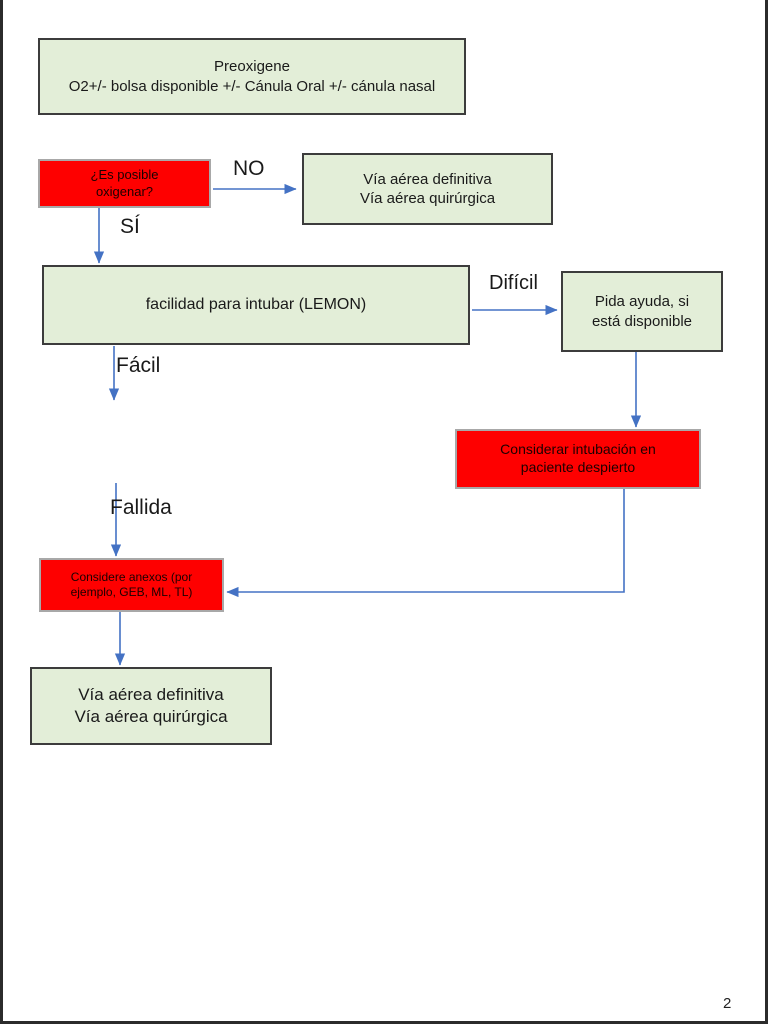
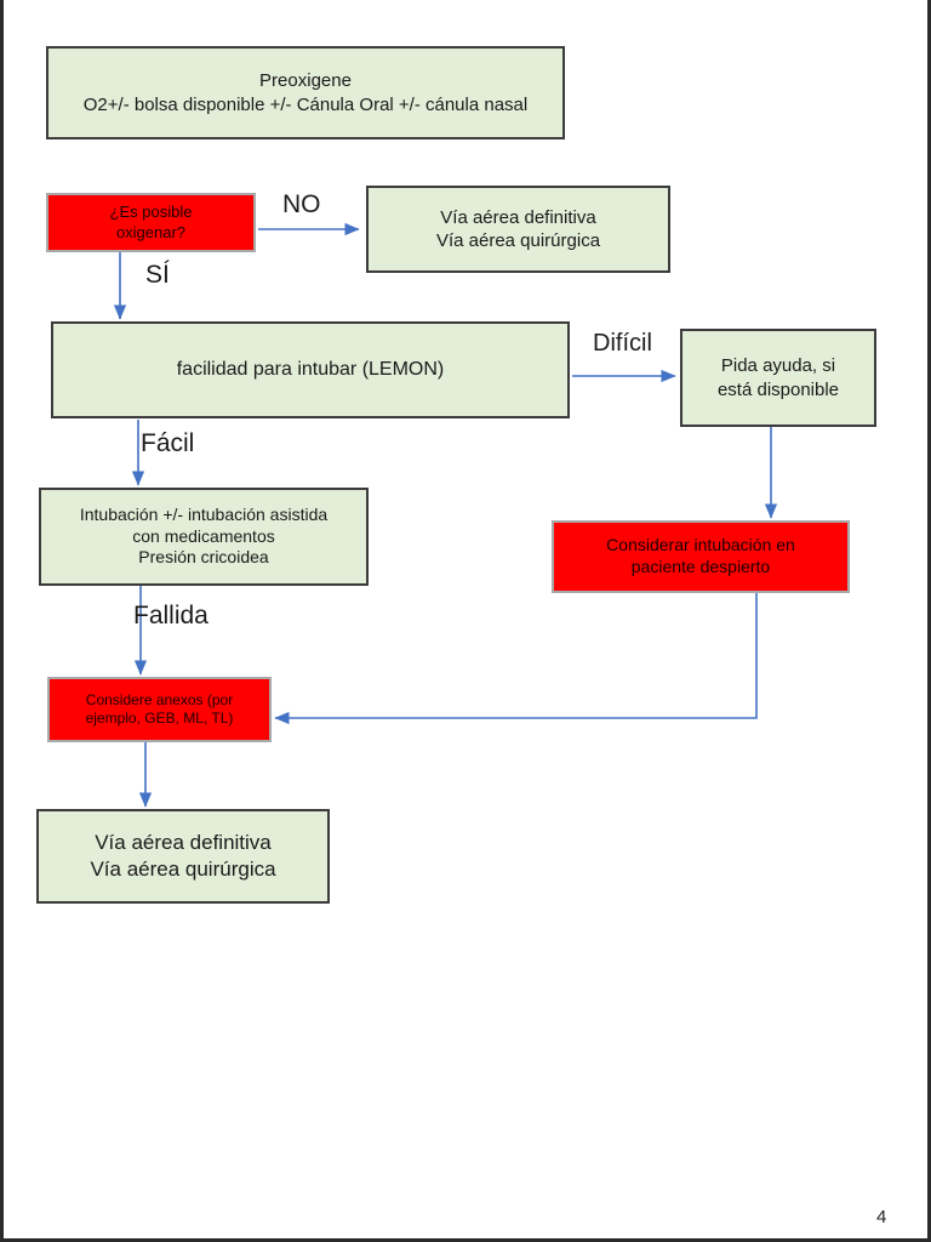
  Preoxigene
  O2+/- bolsa disponible +/- Cánula Oral +/- cánula nasal
  ¿Es posible
  oxigenar?
  NO
  Vía aérea definitiva
  Vía aérea quirúrgica
  SÍ
  facilidad para intubar (LEMON)
  Difícil
  Pida ayuda, si
  está disponible
  Fácil
+ Intubación +/- intubación asistida
+ con medicamentos
+ Presión cricoidea
  Considerar intubación en
  paciente despierto
  Fallida
  Considere anexos (por
  ejemplo, GEB, ML, TL)
  Vía aérea definitiva
  Vía aérea quirúrgica
- 2
+ 4
